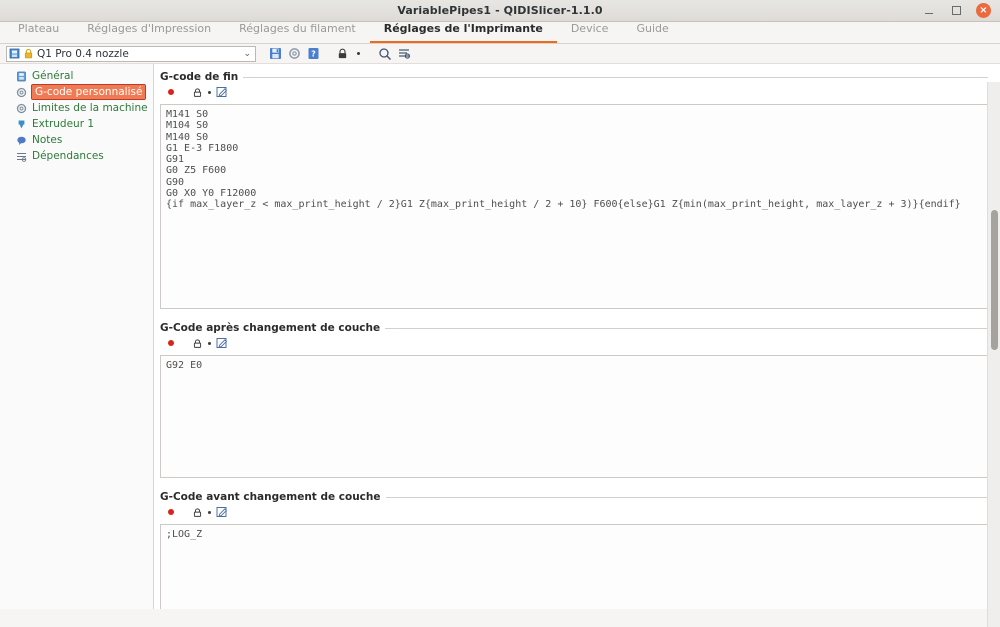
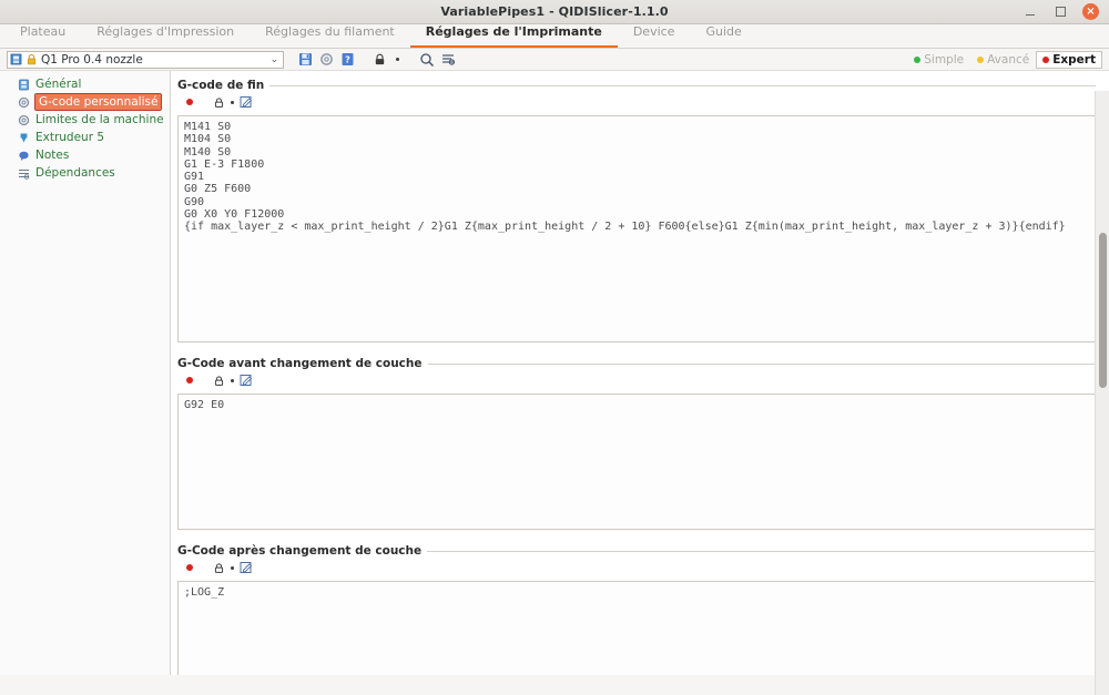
  VariablePipes1 - QIDISlicer-1.1.0
  ×
  Plateau
  Réglages d'Impression
  Réglages du filament
  Réglages de l'Imprimante
  Device
  Guide
  Q1 Pro 0.4 nozzle
  ⌄
  ?
+ Simple
+ Avancé
+ Expert
  Général
  G-code personnalisé
  Limites de la machine
- Extrudeur 1
+ Extrudeur 5
  Notes
  Dépendances
  G-code de fin
  M141 S0
  M104 S0
  M140 S0
  G1 E-3 F1800
  G91
  G0 Z5 F600
  G90
  G0 X0 Y0 F12000
  {if max_layer_z < max_print_height / 2}G1 Z{max_print_height / 2 + 10} F600{else}G1 Z{min(max_print_height, max_layer_z + 3)}{endif}
- G-Code après changement de couche
+ G-Code avant changement de couche
  G92 E0
- G-Code avant changement de couche
+ G-Code après changement de couche
  ;LOG_Z
